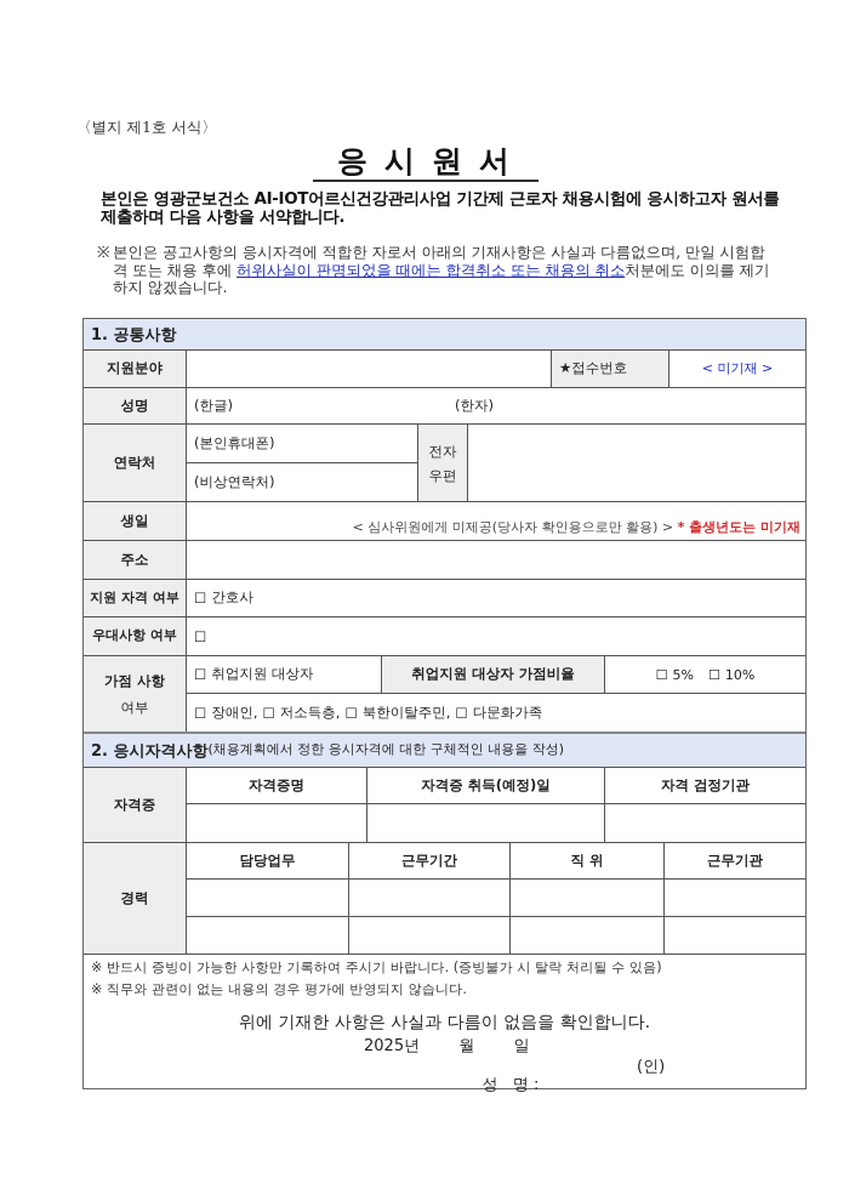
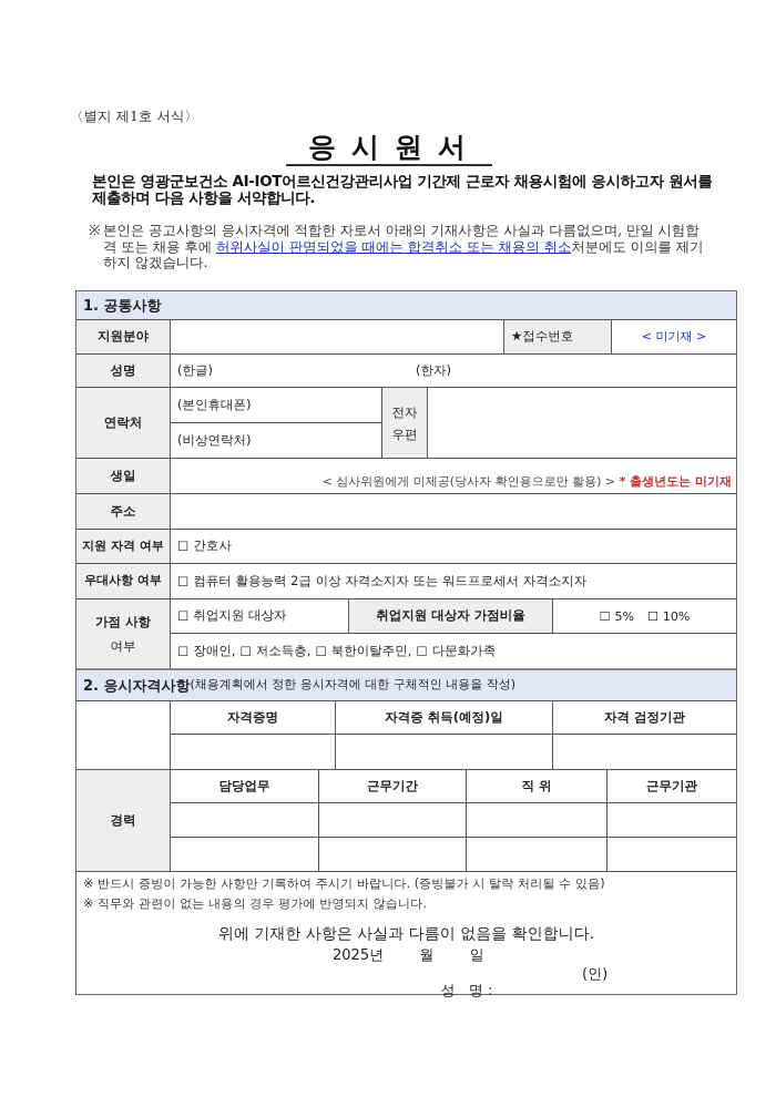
  〈별지 제1호 서식〉
  응시원서
  본인은 영광군보건소 AI-IOT어르신건강관리사업 기간제 근로자 채용시험에 응시하고자 원서를 제출하며 다음 사항을 서약합니다.
  ※
  본인은 공고사항의 응시자격에 적합한 자로서 아래의 기재사항은 사실과 다름없으며, 만일 시험합격 또는 채용 후에 허위사실이 판명되었을 때에는 합격취소 또는 채용의 취소처분에도 이의를 제기하지 않겠습니다.
  1. 공통사항
  지원분야
  ★접수번호
  < 미기재 >
  성명
  (한글)
  (한자)
  연락처
  (본인휴대폰)
  (비상연락처)
  전자
  우편
  생일
  < 심사위원에게 미제공(당사자 확인용으로만 활용) > * 출생년도는 미기재
  주소
  지원 자격 여부
  ☐
  간호사
  우대사항 여부
  ☐
+ 컴퓨터 활용능력 2급 이상 자격소지자 또는 워드프로세서 자격소지자
  가점 사항
  여부
  ☐
  취업지원 대상자
  취업지원 대상자 가점비율
  ☐
  5%
  ☐
  10%
  ☐
  장애인,
  ☐
  저소득층,
  ☐
  북한이탈주민,
  ☐
  다문화가족
  2. 응시자격사항
  (채용계획에서 정한 응시자격에 대한 구체적인 내용을 작성)
- 자격증
  자격증명
  자격증 취득(예정)일
  자격 검정기관
  경력
  담당업무
  근무기간
  직 위
  근무기관
  ※ 반드시 증빙이 가능한 사항만 기록하여 주시기 바랍니다. (증빙불가 시 탈락 처리될 수 있음)
  ※ 직무와 관련이 없는 내용의 경우 평가에 반영되지 않습니다.
  위에 기재한 사항은 사실과 다름이 없음을 확인합니다.
  2025년 월 일
  성 명 :
  (인)
